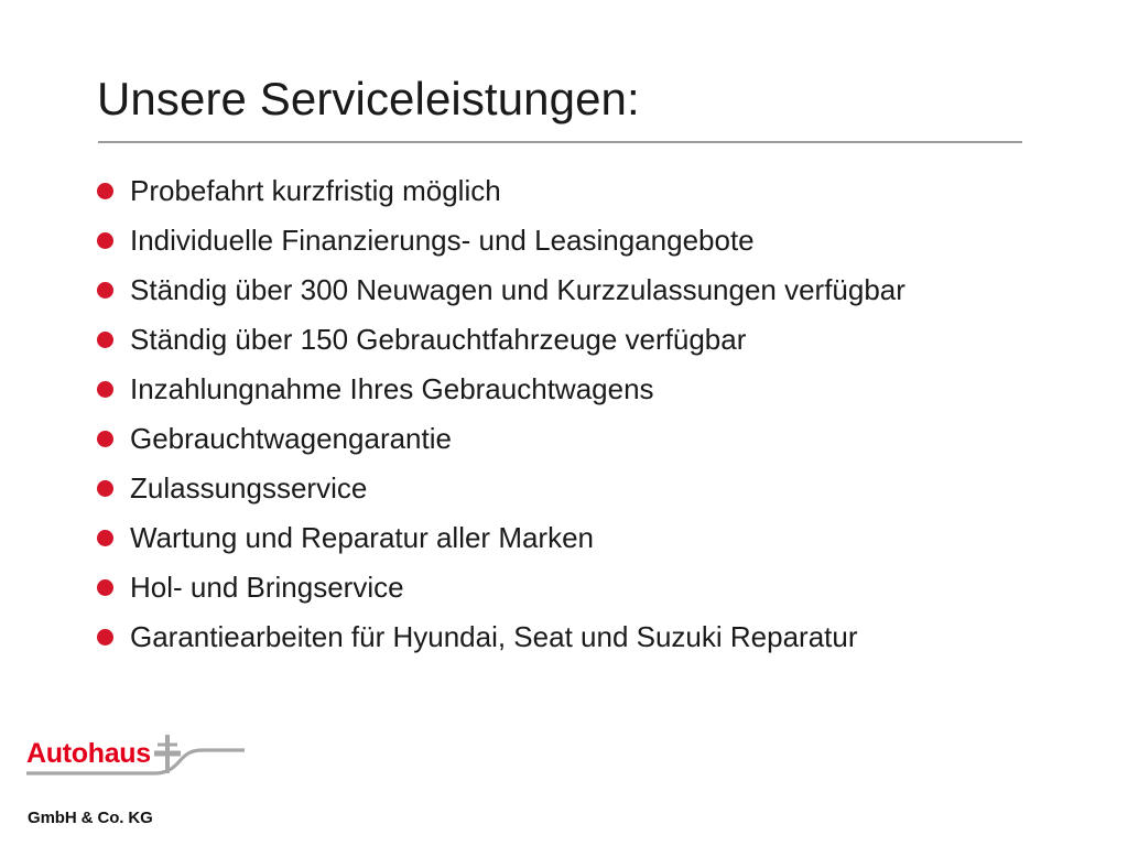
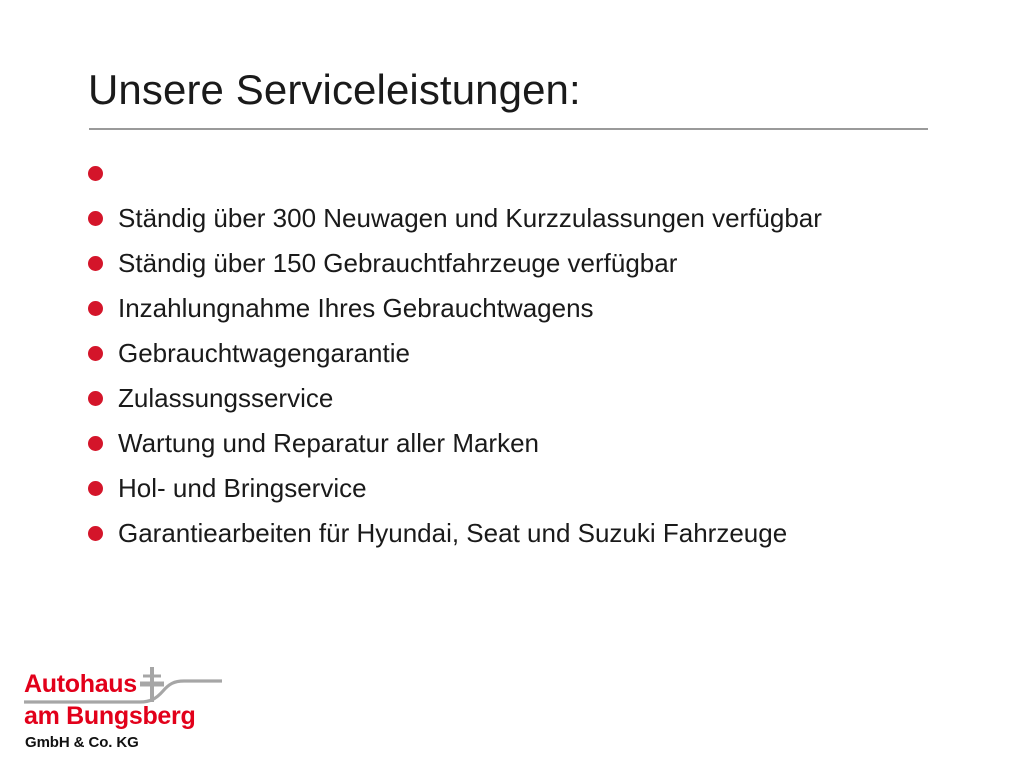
  Unsere Serviceleistungen:
- Probefahrt kurzfristig möglich
- Individuelle Finanzierungs- und Leasingangebote
  Ständig über 300 Neuwagen und Kurzzulassungen verfügbar
  Ständig über 150 Gebrauchtfahrzeuge verfügbar
  Inzahlungnahme Ihres Gebrauchtwagens
  Gebrauchtwagengarantie
  Zulassungsservice
  Wartung und Reparatur aller Marken
  Hol- und Bringservice
- Garantiearbeiten für Hyundai, Seat und Suzuki Reparatur
+ Garantiearbeiten für Hyundai, Seat und Suzuki Fahrzeuge
  Autohaus
+ am Bungsberg
  GmbH & Co. KG
